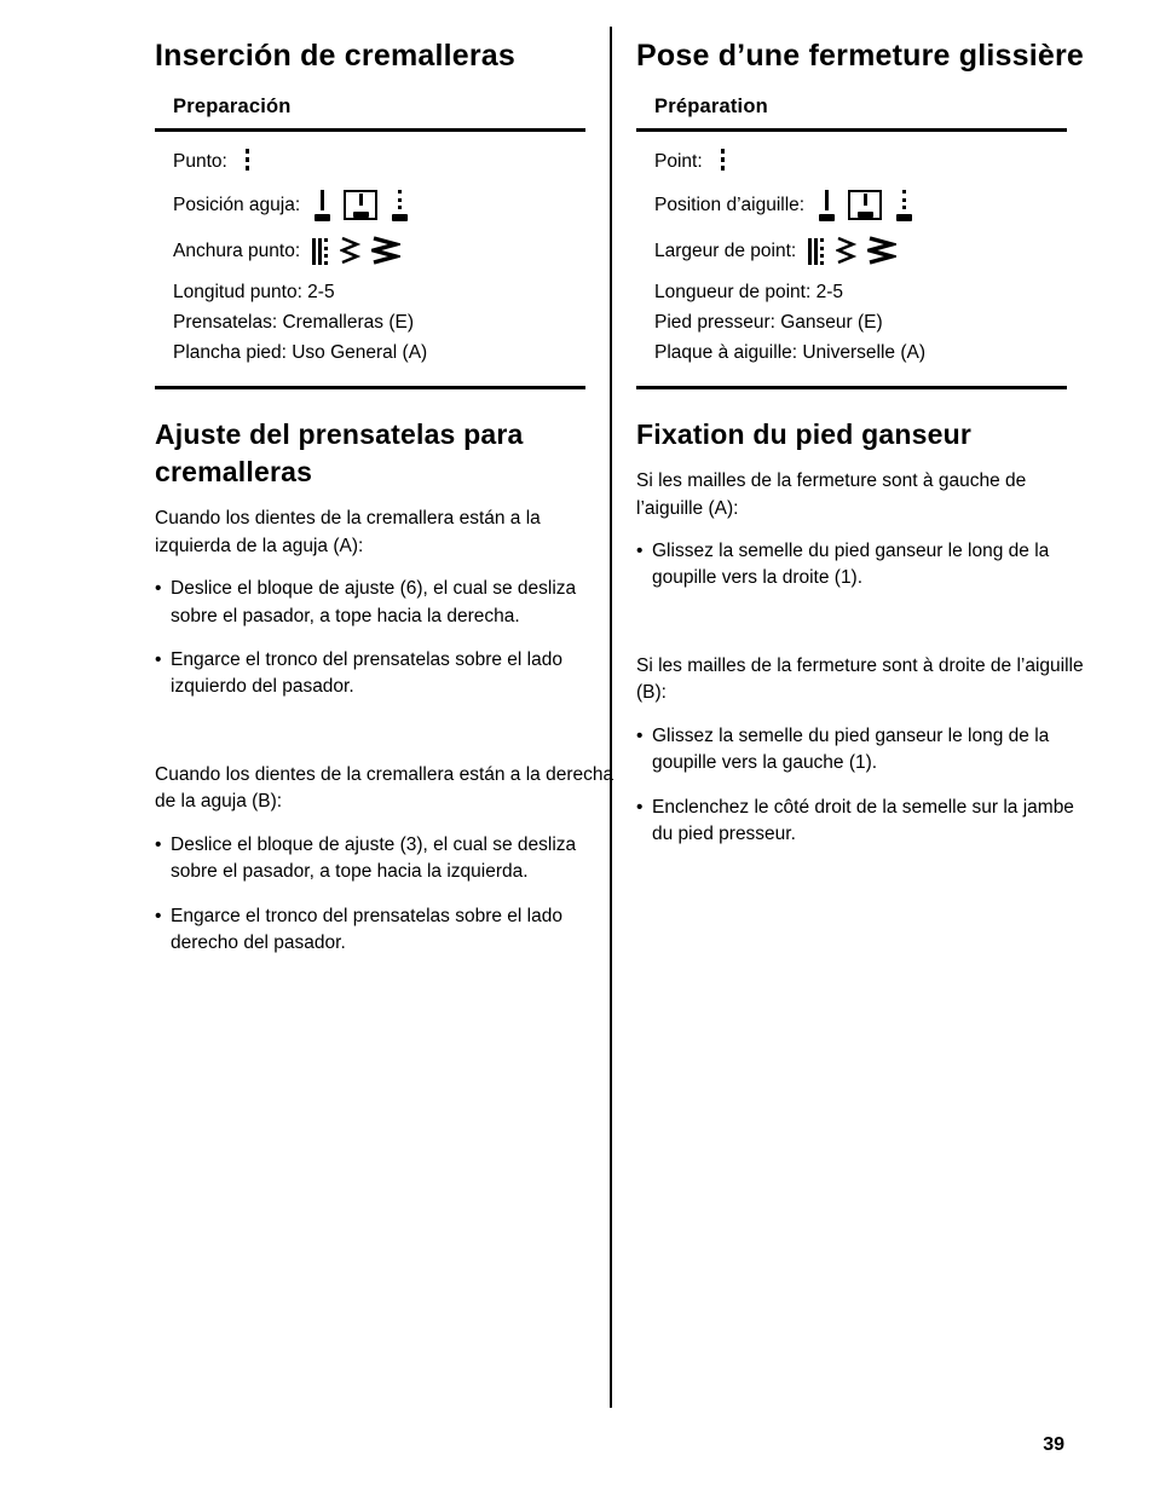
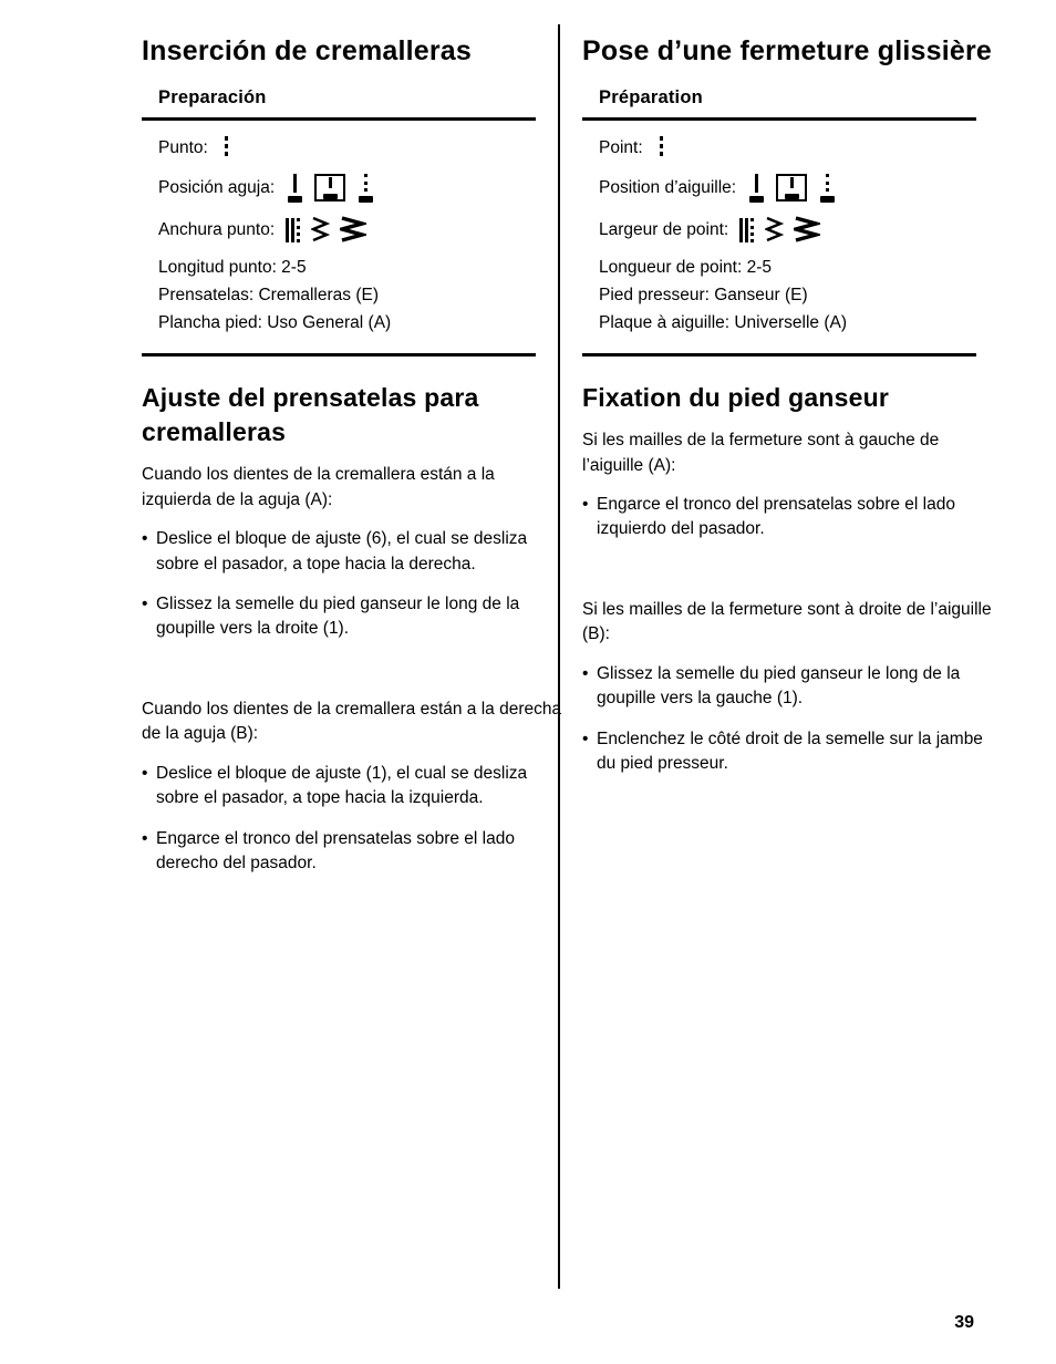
  Inserción de cremalleras
  Preparación
  Punto:
  Posición aguja:
  Anchura punto:
  Longitud punto: 2-5
  Prensatelas: Cremalleras (E)
  Plancha pied: Uso General (A)
  Ajuste del prensatelas para cremalleras
  Cuando los dientes de la cremallera están a la izquierda de la aguja (A):
  Deslice el bloque de ajuste (6), el cual se desliza sobre el pasador, a tope hacia la derecha.
- Engarce el tronco del prensatelas sobre el lado izquierdo del pasador.
+ Glissez la semelle du pied ganseur le long de la goupille vers la droite (1).
  Cuando los dientes de la cremallera están a la derecha de la aguja (B):
- Deslice el bloque de ajuste (3), el cual se desliza sobre el pasador, a tope hacia la izquierda.
+ Deslice el bloque de ajuste (1), el cual se desliza sobre el pasador, a tope hacia la izquierda.
  Engarce el tronco del prensatelas sobre el lado derecho del pasador.
  Pose d’une fermeture glissière
  Préparation
  Point:
  Position d’aiguille:
  Largeur de point:
  Longueur de point: 2-5
  Pied presseur: Ganseur (E)
  Plaque à aiguille: Universelle (A)
  Fixation du pied ganseur
  Si les mailles de la fermeture sont à gauche de l’aiguille (A):
- Glissez la semelle du pied ganseur le long de la goupille vers la droite (1).
+ Engarce el tronco del prensatelas sobre el lado izquierdo del pasador.
  Si les mailles de la fermeture sont à droite de l’aiguille (B):
  Glissez la semelle du pied ganseur le long de la goupille vers la gauche (1).
  Enclenchez le côté droit de la semelle sur la jambe du pied presseur.
  39
